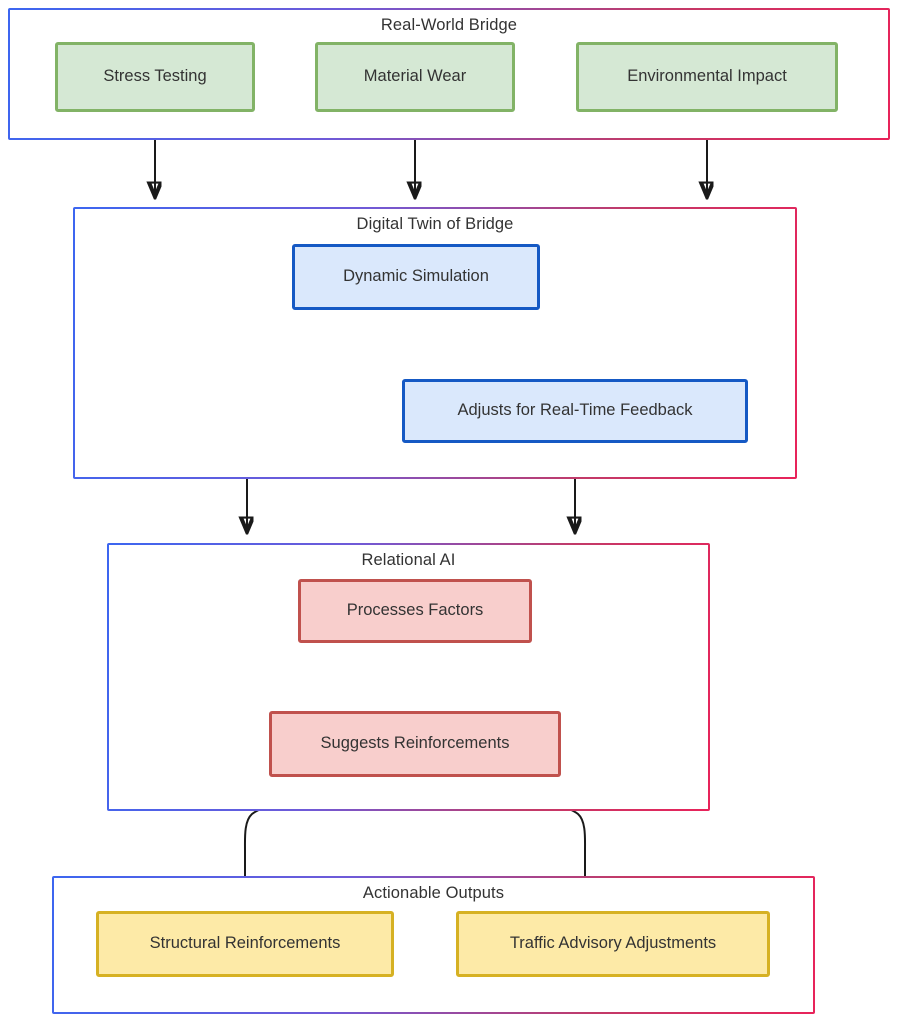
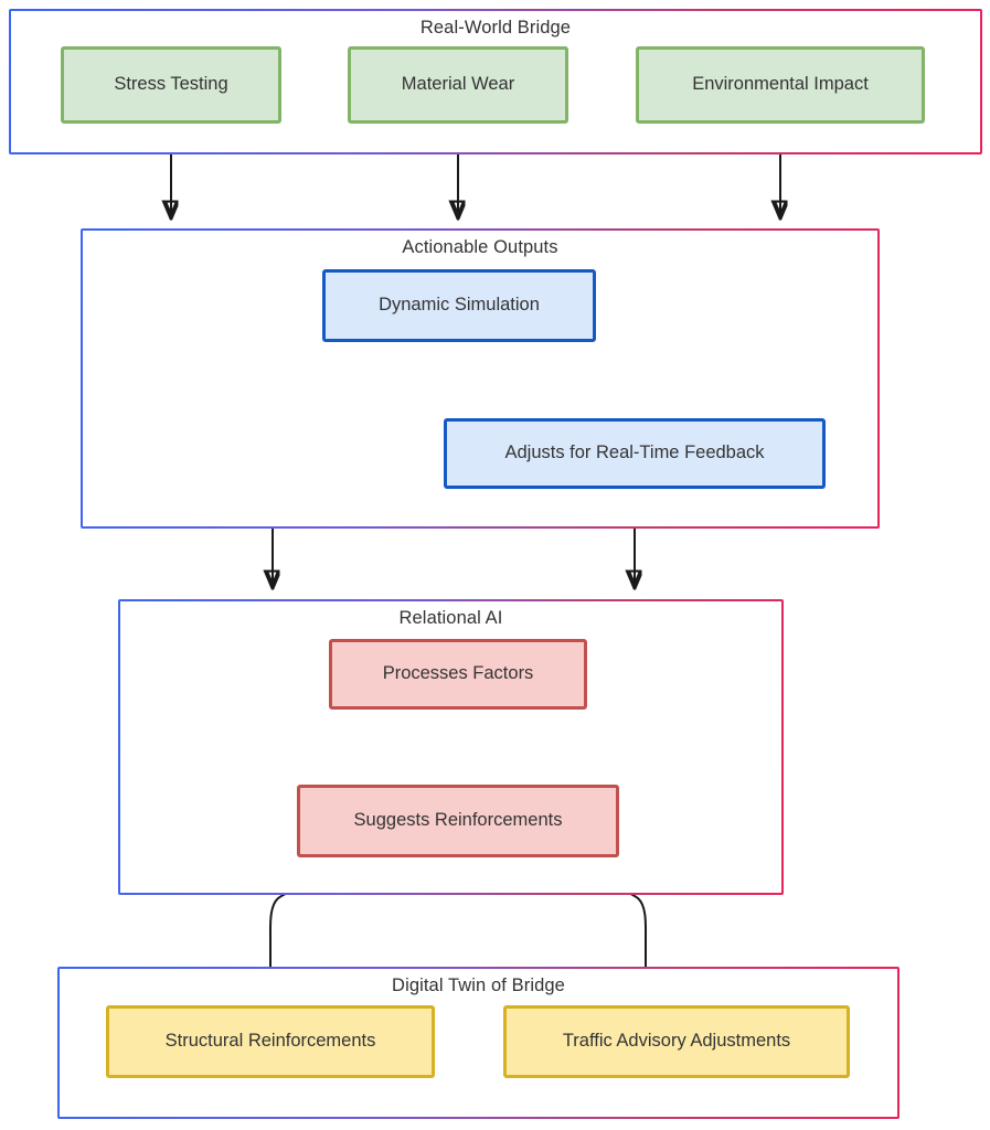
  Real-World Bridge
  Stress Testing
  Material Wear
  Environmental Impact
- Digital Twin of Bridge
+ Actionable Outputs
  Dynamic Simulation
  Adjusts for Real-Time Feedback
  Relational AI
  Processes Factors
  Suggests Reinforcements
- Actionable Outputs
+ Digital Twin of Bridge
  Structural Reinforcements
  Traffic Advisory Adjustments
